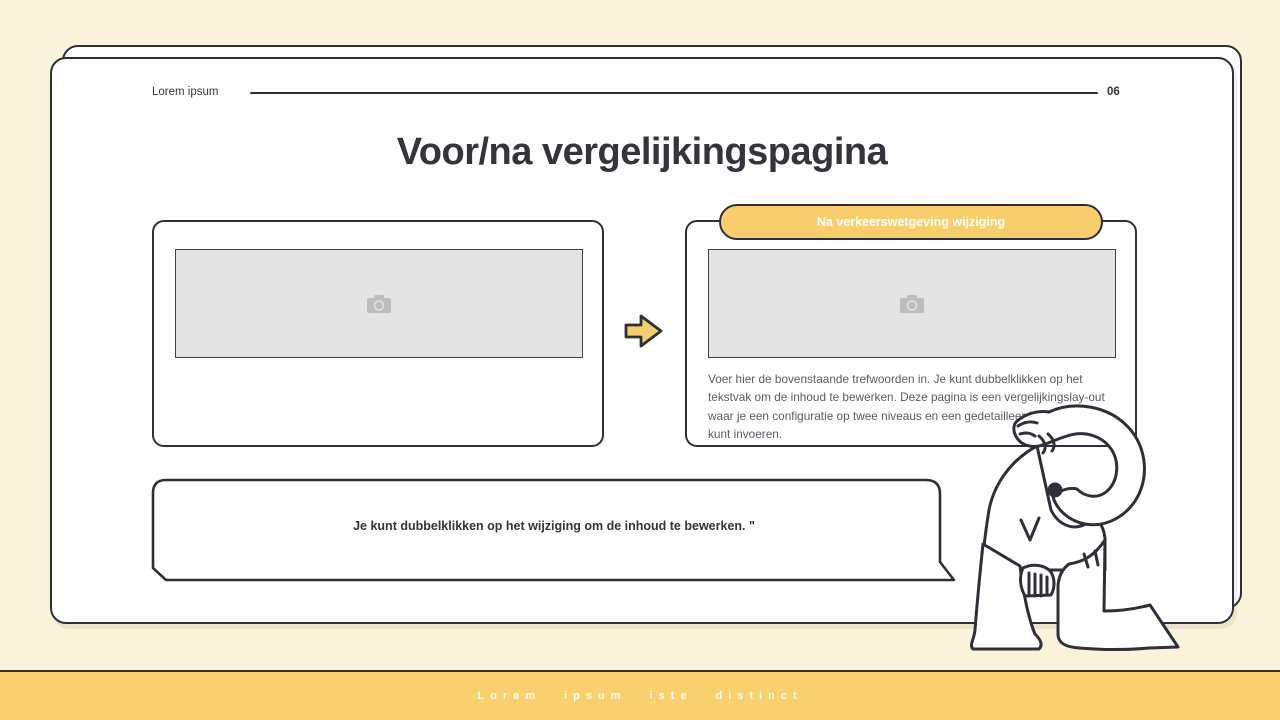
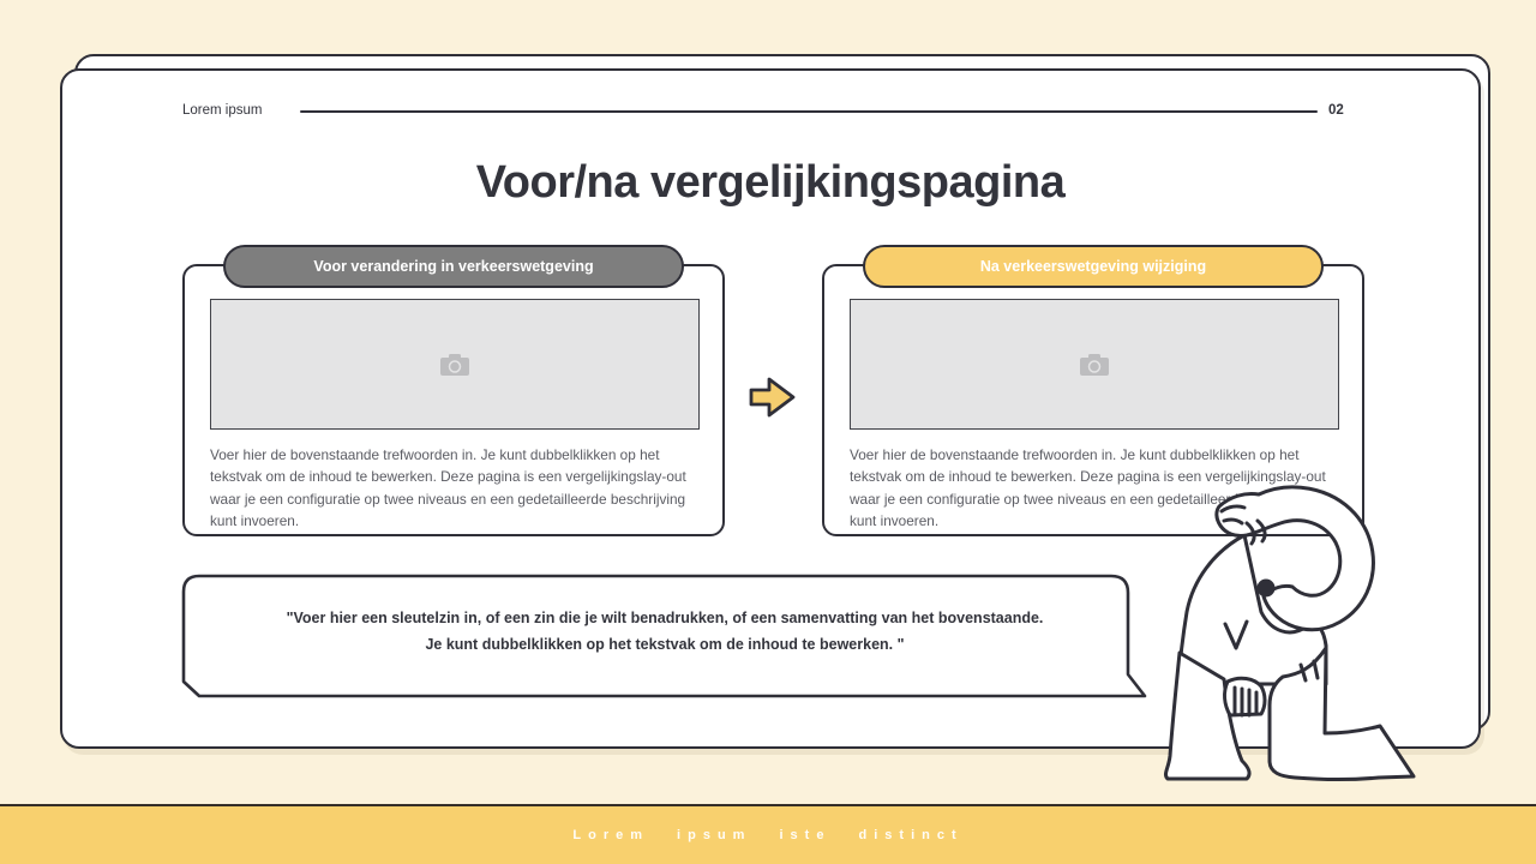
  Lorem ipsum
- 06
+ 02
  Voor/na vergelijkingspagina
+ Voor verandering in verkeerswetgeving
+ Voer hier de bovenstaande trefwoorden in. Je kunt dubbelklikken op het tekstvak om de inhoud te bewerken. Deze pagina is een vergelijkingslay-out waar je een configuratie op twee niveaus en een gedetailleerde beschrijving kunt invoeren.
  Na verkeerswetgeving wijziging
  Voer hier de bovenstaande trefwoorden in. Je kunt dubbelklikken op het tekstvak om de inhoud te bewerken. Deze pagina is een vergelijkingslay-out waar je een configuratie op twee niveaus en een gedetaillee kunt invoeren.
+ "Voer hier een sleutelzin in, of een zin die je wilt benadrukken, of een samenvatting van het bovenstaande.
- Je kunt dubbelklikken op het wijziging om de inhoud te bewerken. "
+ Je kunt dubbelklikken op het tekstvak om de inhoud te bewerken. "
  Lorem ipsum iste distinct
